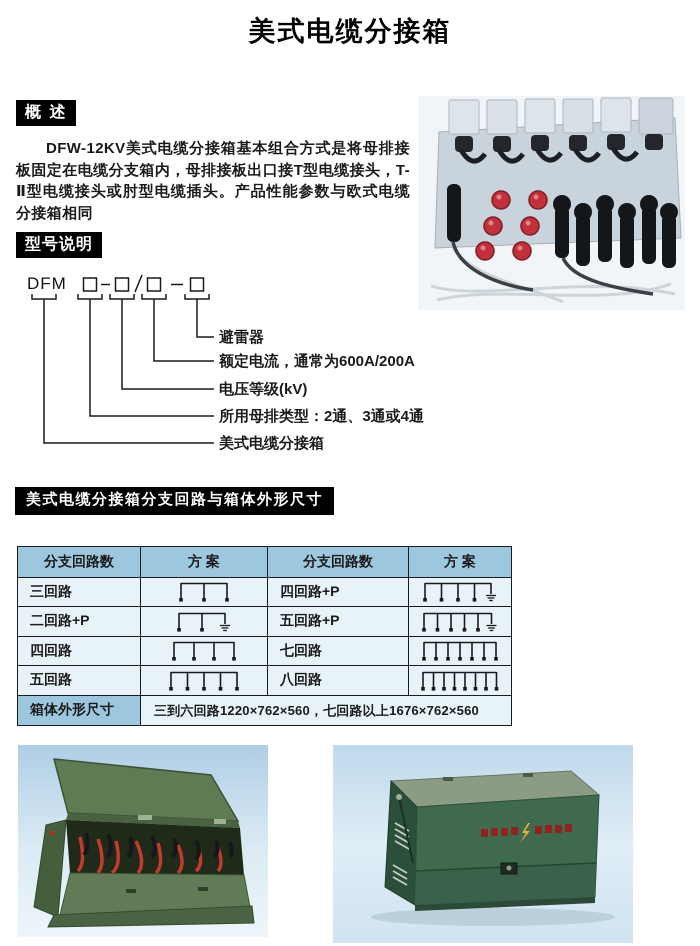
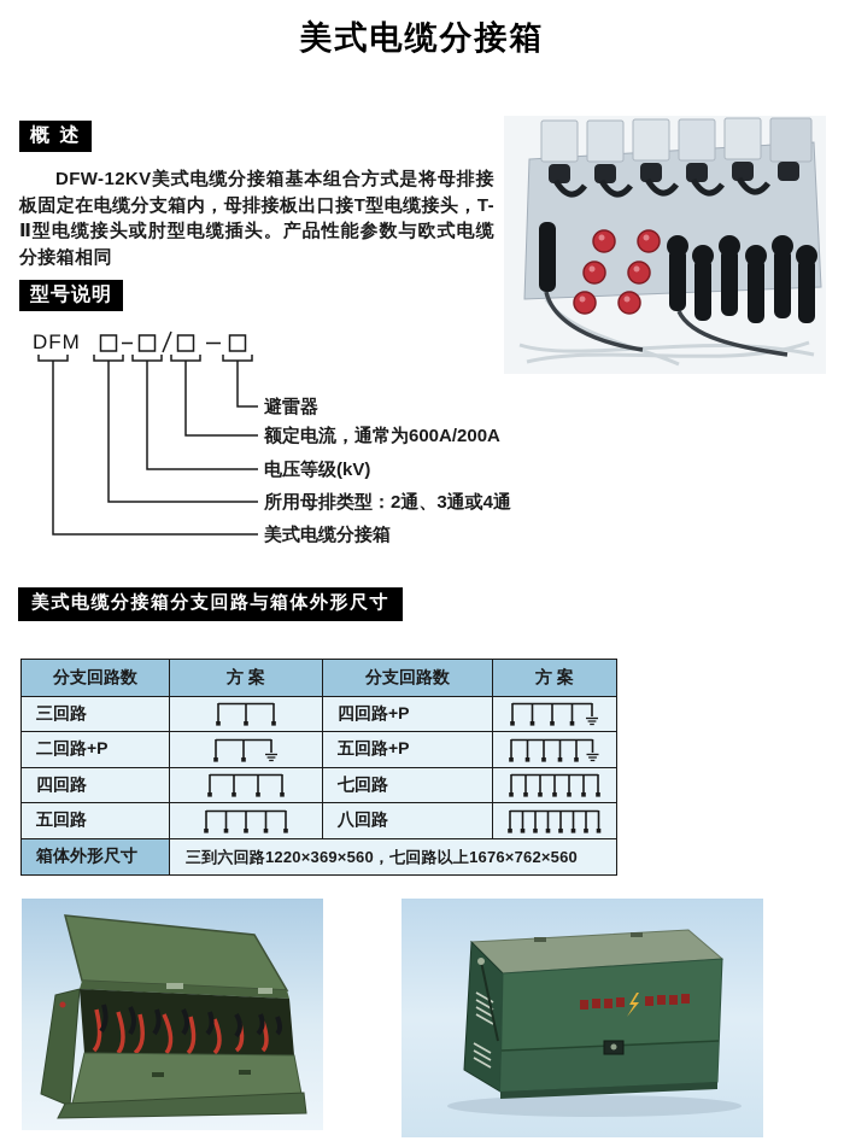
  美式电缆分接箱
  概 述
  DFW-12KV美式电缆分接箱基本组合方式是将母排接板固定在电缆分支箱内，母排接板出口接T型电缆接头，T-Ⅱ型电缆接头或肘型电缆插头。产品性能参数与欧式电缆分接箱相同
  型号说明
  DFM
  避雷器
  额定电流，通常为600A/200A
  电压等级(kV)
  所用母排类型：2通、3通或4通
  美式电缆分接箱
  美式电缆分接箱分支回路与箱体外形尺寸
  分支回路数	方 案	分支回路数	方 案
  三回路		四回路+P
  二回路+P		五回路+P
  四回路		七回路
  五回路		八回路
- 箱体外形尺寸	三到六回路1220×762×560，七回路以上1676×762×560
+ 箱体外形尺寸	三到六回路1220×369×560，七回路以上1676×762×560
